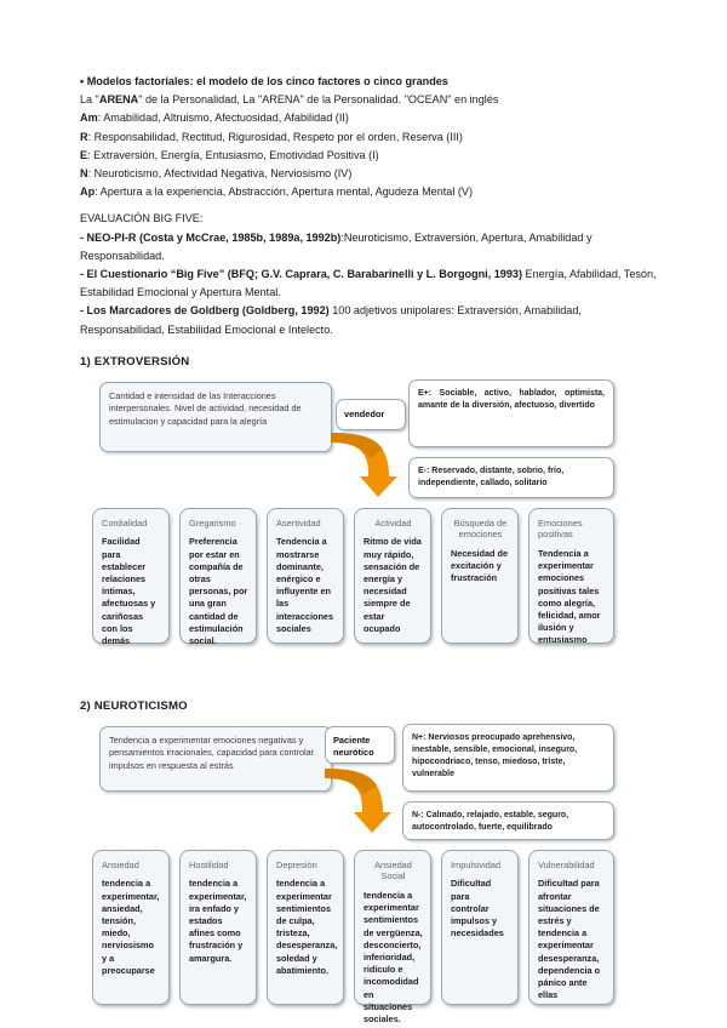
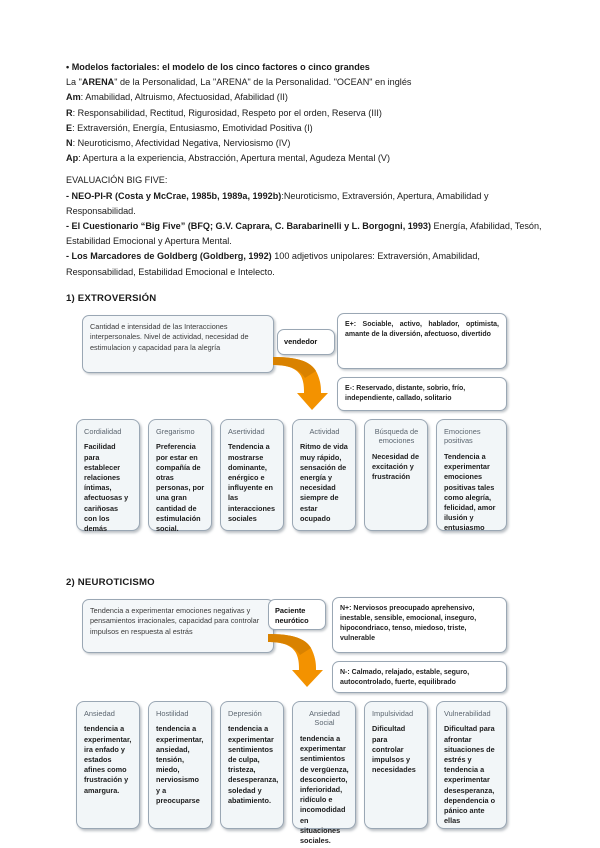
  • Modelos factoriales: el modelo de los cinco factores o cinco grandes
  La "ARENA" de la Personalidad, La "ARENA" de la Personalidad. "OCEAN" en inglés
  Am: Amabilidad, Altruismo, Afectuosidad, Afabilidad (II)
  R: Responsabilidad, Rectitud, Rigurosidad, Respeto por el orden, Reserva (III)
  E: Extraversión, Energía, Entusiasmo, Emotividad Positiva (I)
  N: Neuroticismo, Afectividad Negativa, Nerviosismo (IV)
  Ap: Apertura a la experiencia, Abstracción, Apertura mental, Agudeza Mental (V)
  EVALUACIÓN BIG FIVE:
  - NEO-PI-R (Costa y McCrae, 1985b, 1989a, 1992b):Neuroticismo, Extraversión, Apertura, Amabilidad y Responsabilidad.
  - El Cuestionario “Big Five” (BFQ; G.V. Caprara, C. Barabarinelli y L. Borgogni, 1993) Energía, Afabilidad, Tesón, Estabilidad Emocional y Apertura Mental.
  - Los Marcadores de Goldberg (Goldberg, 1992) 100 adjetivos unipolares: Extraversión, Amabilidad, Responsabilidad, Estabilidad Emocional e Intelecto.
  1) EXTROVERSIÓN
  Cantidad e intensidad de las Interacciones interpersonales. Nivel de actividad, necesidad de estimulacion y capacidad para la alegría
  vendedor
  Cordialidad
  Facilidad para establecer relaciones íntimas, afectuosas y cariñosas con los demás
  Gregarismo
  Preferencia por estar en compañía de otras personas, por una gran cantidad de estimulación social.
  Asertividad
  Tendencia a mostrarse dominante, enérgico e influyente en las interacciones sociales
  Actividad
  Ritmo de vida muy rápido, sensación de energía y necesidad siempre de estar ocupado
  Búsqueda de emociones
  Necesidad de excitación y frustración
  Emociones positivas
  Tendencia a experimentar emociones positivas tales como alegría, felicidad, amor ilusión y entusiasmo
  2) NEUROTICISMO
  Tendencia a experimentar emociones negativas y pensamientos irracionales, capacidad para controlar impulsos en respuesta al estrás
  Paciente neurótico
  Ansiedad
- tendencia a experimentar, ansiedad, tensión, miedo, nerviosismo y a preocuparse
+ tendencia a experimentar, ira enfado y estados afines como frustración y amargura.
  Hostilidad
- tendencia a experimentar, ira enfado y estados afines como frustración y amargura.
+ tendencia a experimentar, ansiedad, tensión, miedo, nerviosismo y a preocuparse
  Depresión
  tendencia a experimentar sentimientos de culpa, tristeza, desesperanza, soledad y abatimiento.
  Ansiedad Social
  tendencia a experimentar sentimientos de vergüenza, desconcierto, inferioridad, ridículo e incomodidad en situaciones sociales.
  Impulsividad
  Dificultad para controlar impulsos y necesidades
  Vulnerabilidad
  Dificultad para afrontar situaciones de estrés y tendencia a experimentar desesperanza, dependencia o pánico ante ellas
